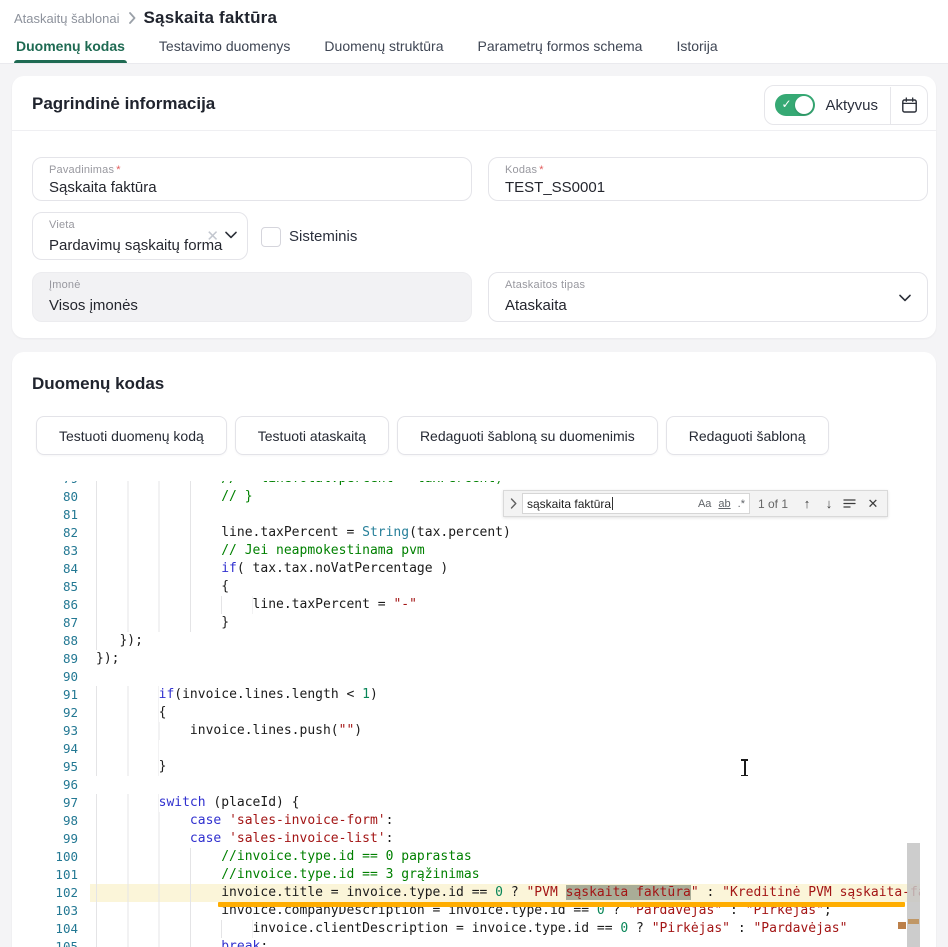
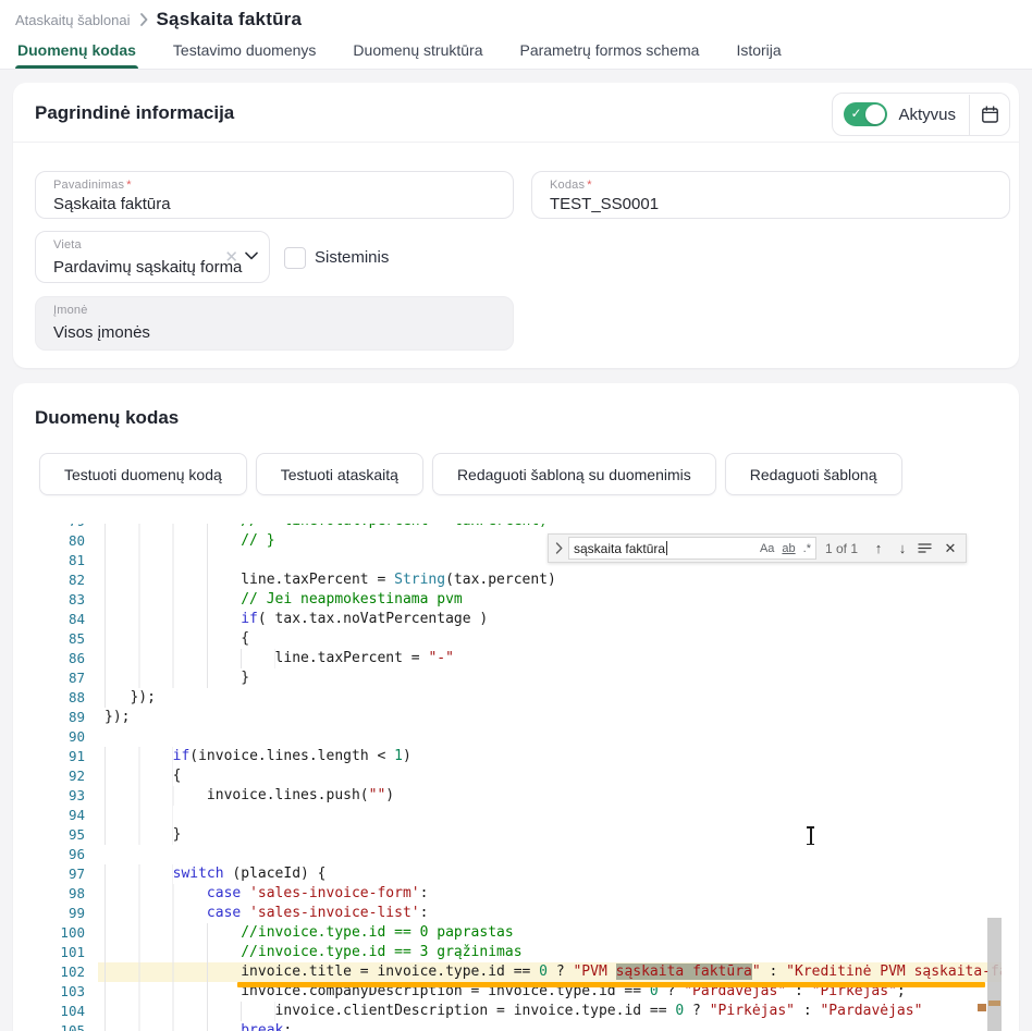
  Ataskaitų šablonai
  Sąskaita faktūra
  Duomenų kodas
  Testavimo duomenys
  Duomenų struktūra
  Parametrų formos schema
  Istorija
  Pagrindinė informacija
  ✓
  Aktyvus
  Pavadinimas *
  Sąskaita faktūra
  Kodas *
  TEST_SS0001
  Vieta
  Pardavimų sąskaitų forma
  ✕
  Sisteminis
  Įmonė
  Visos įmonės
- Ataskaitos tipas
- Ataskaita
  Duomenų kodas
  Testuoti duomenų kodą
  Testuoti ataskaitą
  Redaguoti šabloną su duomenimis
  Redaguoti šabloną
  80
  // }
  81
  82
  line.taxPercent = String(tax.percent)
  83
  // Jei neapmokestinama pvm
  84
  if( tax.tax.noVatPercentage )
  85
  {
  86
  line.taxPercent = "-"
  87
  }
  88
  });
  89
  });
  90
  91
  if(invoice.lines.length < 1)
  92
  {
  93
  invoice.lines.push("")
  94
  95
  }
  96
  97
  switch (placeId) {
  98
  case 'sales-invoice-form':
  99
  case 'sales-invoice-list':
  100
  //invoice.type.id == 0 paprastas
  101
  //invoice.type.id == 3 grąžinimas
  102
  invoice.title = invoice.type.id == 0 ? "PVM sąskaita faktūra" : "Kreditinė PVM sąskaita-f
  103
  invoice.companyDescription = invoice.type.id == 0 ? "Pardavėjas" : "Pirkėjas";
  104
  invoice.clientDescription = invoice.type.id == 0 ? "Pirkėjas" : "Pardavėjas"
  sąskaita faktūra
  Aa
  ab
  .*
  1 of 1
  ↑
  ↓
  ✕
